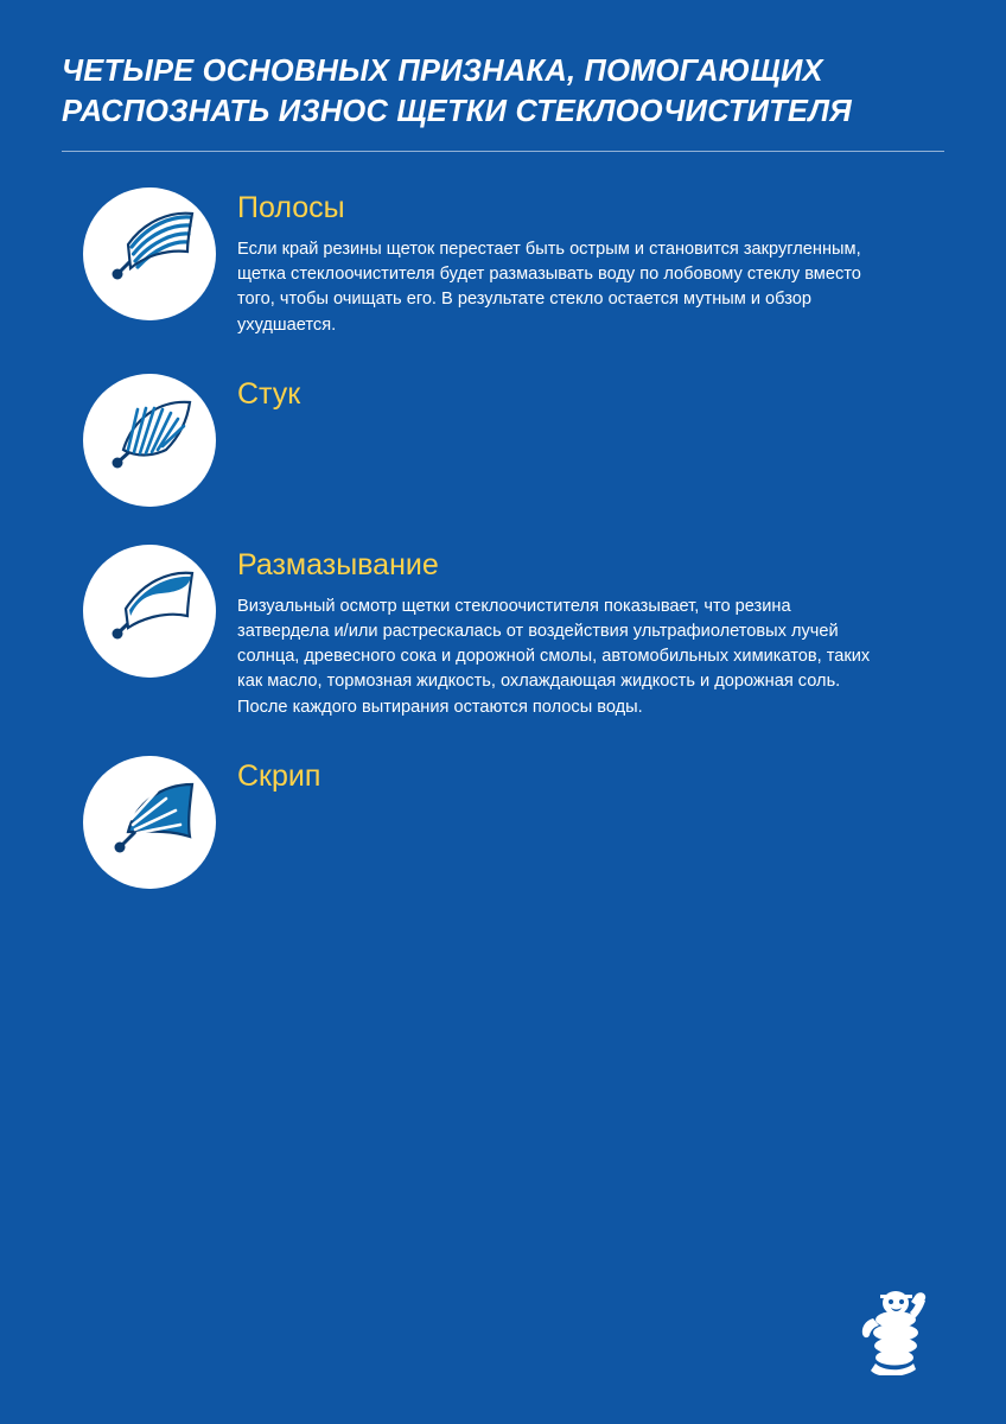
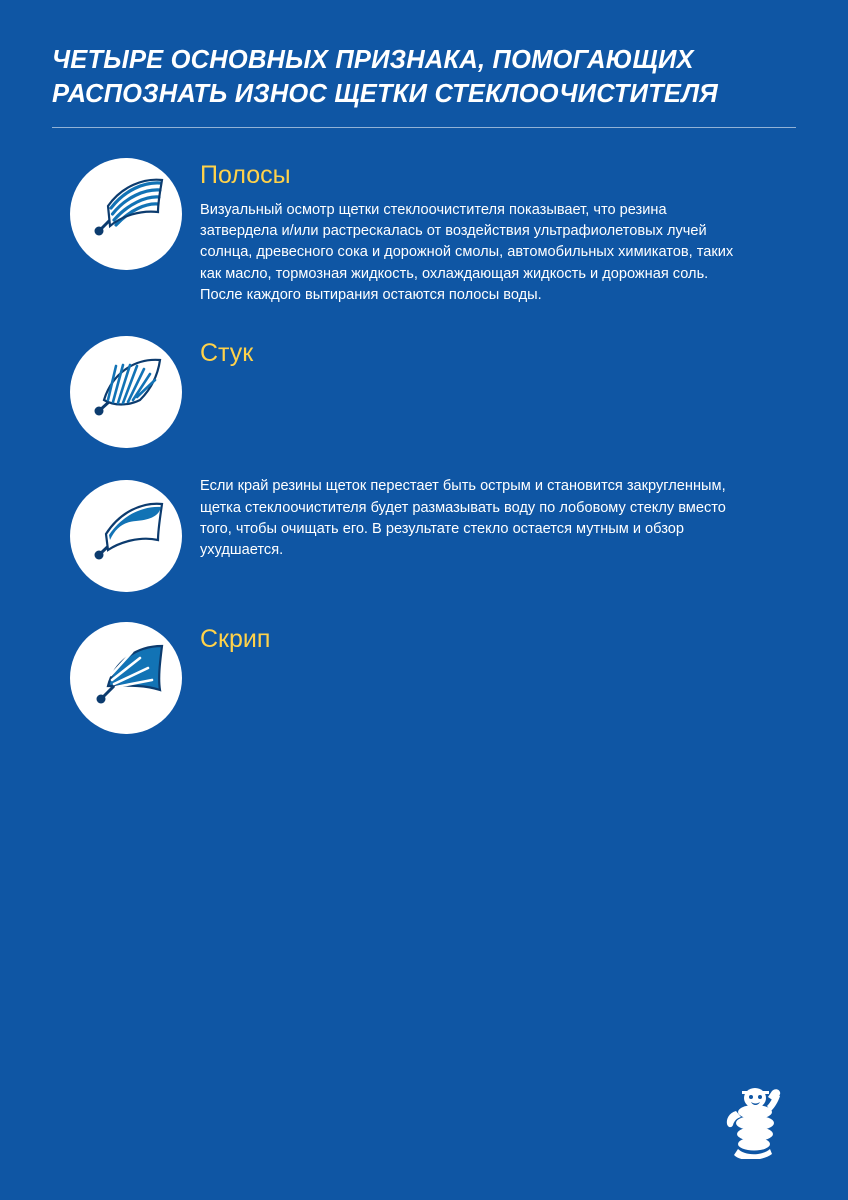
  ЧЕТЫРЕ ОСНОВНЫХ ПРИЗНАКА, ПОМОГАЮЩИХ РАСПОЗНАТЬ ИЗНОС ЩЕТКИ СТЕКЛООЧИСТИТЕЛЯ
  Полосы
- Если край резины щеток перестает быть острым и становится закругленным, щетка стеклоочистителя будет размазывать воду по лобовому стеклу вместо того, чтобы очищать его. В результате стекло остается мутным и обзор ухудшается.
+ Визуальный осмотр щетки стеклоочистителя показывает, что резина затвердела и/или растрескалась от воздействия ультрафиолетовых лучей солнца, древесного сока и дорожной смолы, автомобильных химикатов, таких как масло, тормозная жидкость, охлаждающая жидкость и дорожная соль. После каждого вытирания остаются полосы воды.
  Стук
- Размазывание
- Визуальный осмотр щетки стеклоочистителя показывает, что резина затвердела и/или растрескалась от воздействия ультрафиолетовых лучей солнца, древесного сока и дорожной смолы, автомобильных химикатов, таких как масло, тормозная жидкость, охлаждающая жидкость и дорожная соль. После каждого вытирания остаются полосы воды.
+ Если край резины щеток перестает быть острым и становится закругленным, щетка стеклоочистителя будет размазывать воду по лобовому стеклу вместо того, чтобы очищать его. В результате стекло остается мутным и обзор ухудшается.
  Скрип
